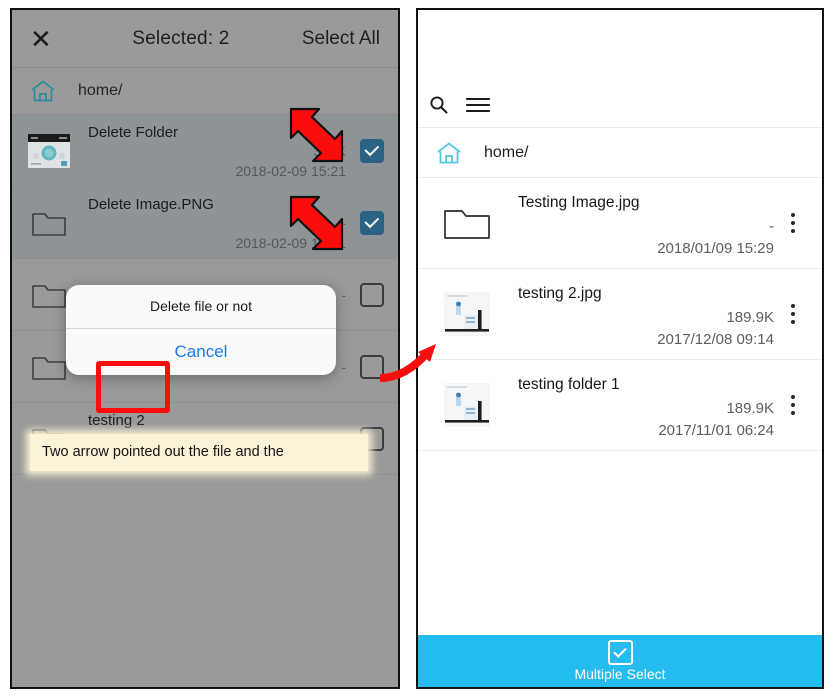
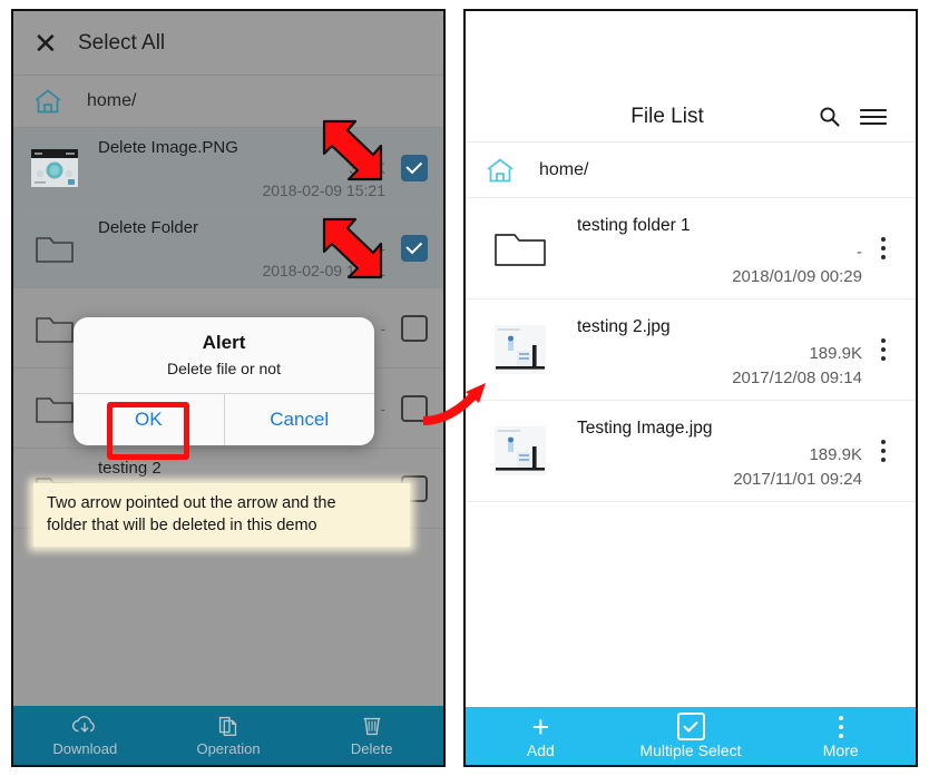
  ✕
- Selected: 2
  Select All
  home/
- Delete Folder
+ Delete Image.PNG
  2018-02-09 15:21
- Delete Image.PNG
+ Delete Folder
  -
  2018-02-09 1
  -
  -
  testing 2
+ Download
+ Operation
+ Delete
+ Alert
  Delete file or not
+ OK
  Cancel
- Two arrow pointed out the file and the
+ Two arrow pointed out the arrow and the
+ folder that will be deleted in this demo
+ File List
  home/
- Testing Image.jpg
+ testing folder 1
  -
- 2018/01/09 15:29
+ 2018/01/09 00:29
  testing 2.jpg
  189.9K
  2017/12/08 09:14
- testing folder 1
+ Testing Image.jpg
  189.9K
- 2017/11/01 06:24
+ 2017/11/01 09:24
+ +
+ Add
  Multiple Select
+ More
